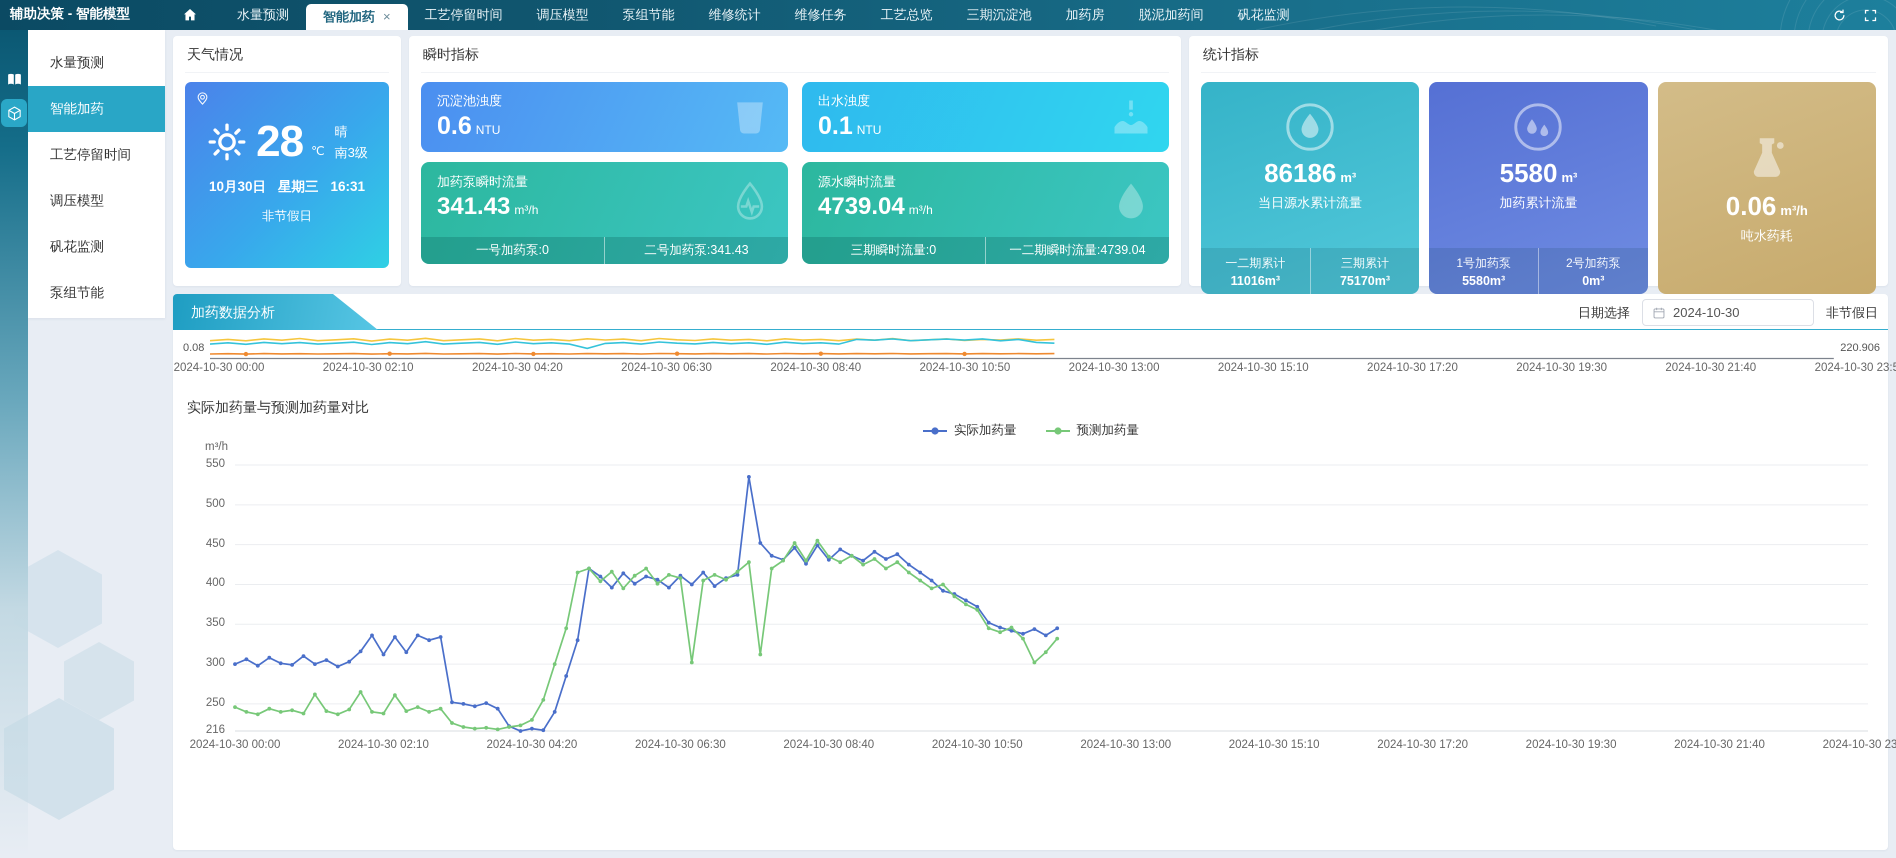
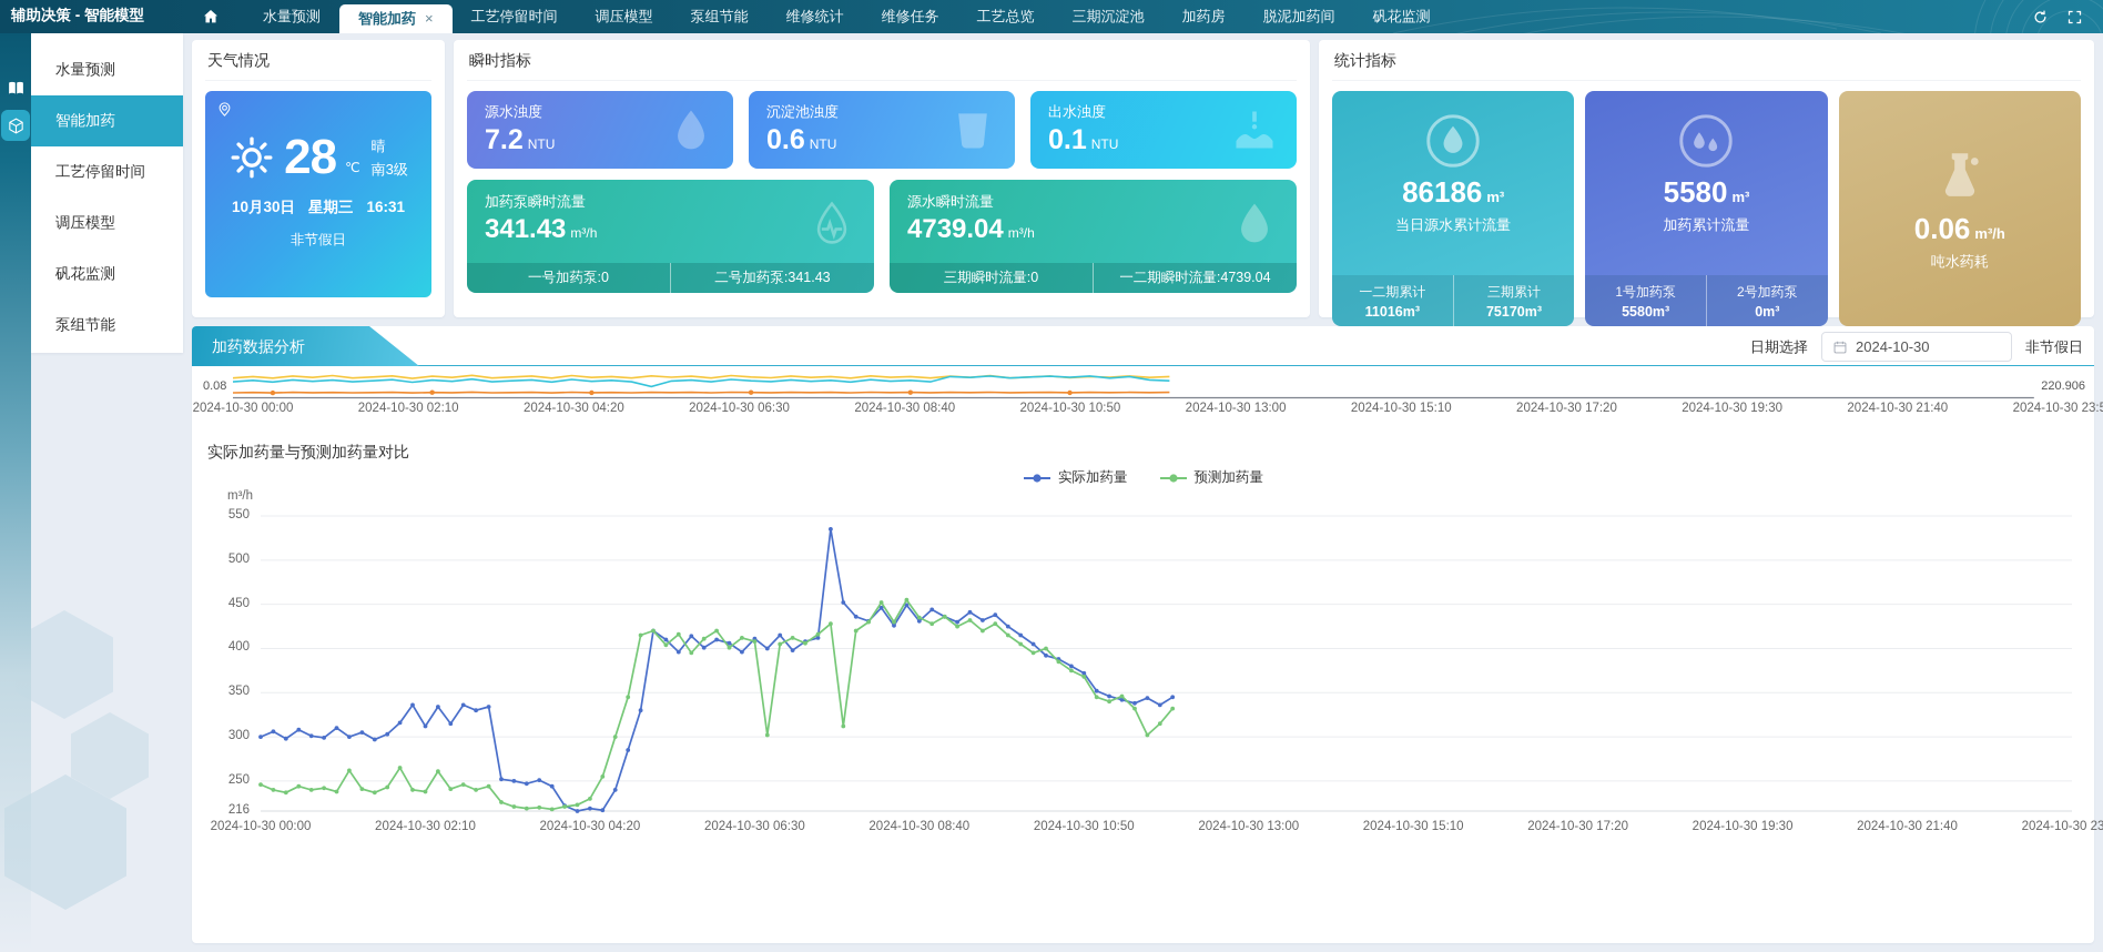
  辅助决策 - 智能模型
  水量预测
  智能加药
  ×
  工艺停留时间
  调压模型
  泵组节能
  维修统计
  维修任务
  工艺总览
  三期沉淀池
  加药房
  脱泥加药间
  矾花监测
  水量预测
  智能加药
  工艺停留时间
  调压模型
  矾花监测
  泵组节能
  天气情况
  28
  ℃
  晴
  南3级
  10月30日
  星期三
  16:31
  非节假日
  瞬时指标
+ 源水浊度
+ 7.2 NTU
  沉淀池浊度
  0.6 NTU
  出水浊度
  0.1 NTU
  加药泵瞬时流量
  341.43 m³/h
  一号加药泵:0
  二号加药泵:341.43
  源水瞬时流量
  4739.04 m³/h
  三期瞬时流量:0
  一二期瞬时流量:4739.04
  统计指标
  86186 m³
  当日源水累计流量
  一二期累计
  11016m³
  三期累计
  75170m³
  5580 m³
  加药累计流量
  1号加药泵
  5580m³
  2号加药泵
  0m³
  0.06 m³/h
  吨水药耗
  加药数据分析
  日期选择
  2024-10-30
  非节假日
  0.08
  220.906
  2024-10-30 00:00
  2024-10-30 02:10
  2024-10-30 04:20
  2024-10-30 06:30
  2024-10-30 08:40
  2024-10-30 10:50
  2024-10-30 13:00
  2024-10-30 15:10
  2024-10-30 17:20
  2024-10-30 19:30
  2024-10-30 21:40
  2024-10-30 23:
  实际加药量与预测加药量对比
  实际加药量
  预测加药量
  m³/h
  550
  500
  450
  400
  350
  300
  250
  216
  2024-10-30 00:00
  2024-10-30 02:10
  2024-10-30 04:20
  2024-10-30 06:30
  2024-10-30 08:40
  2024-10-30 10:50
  2024-10-30 13:00
  2024-10-30 15:10
  2024-10-30 17:20
  2024-10-30 19:30
  2024-10-30 21:40
  2024-10-30 23
